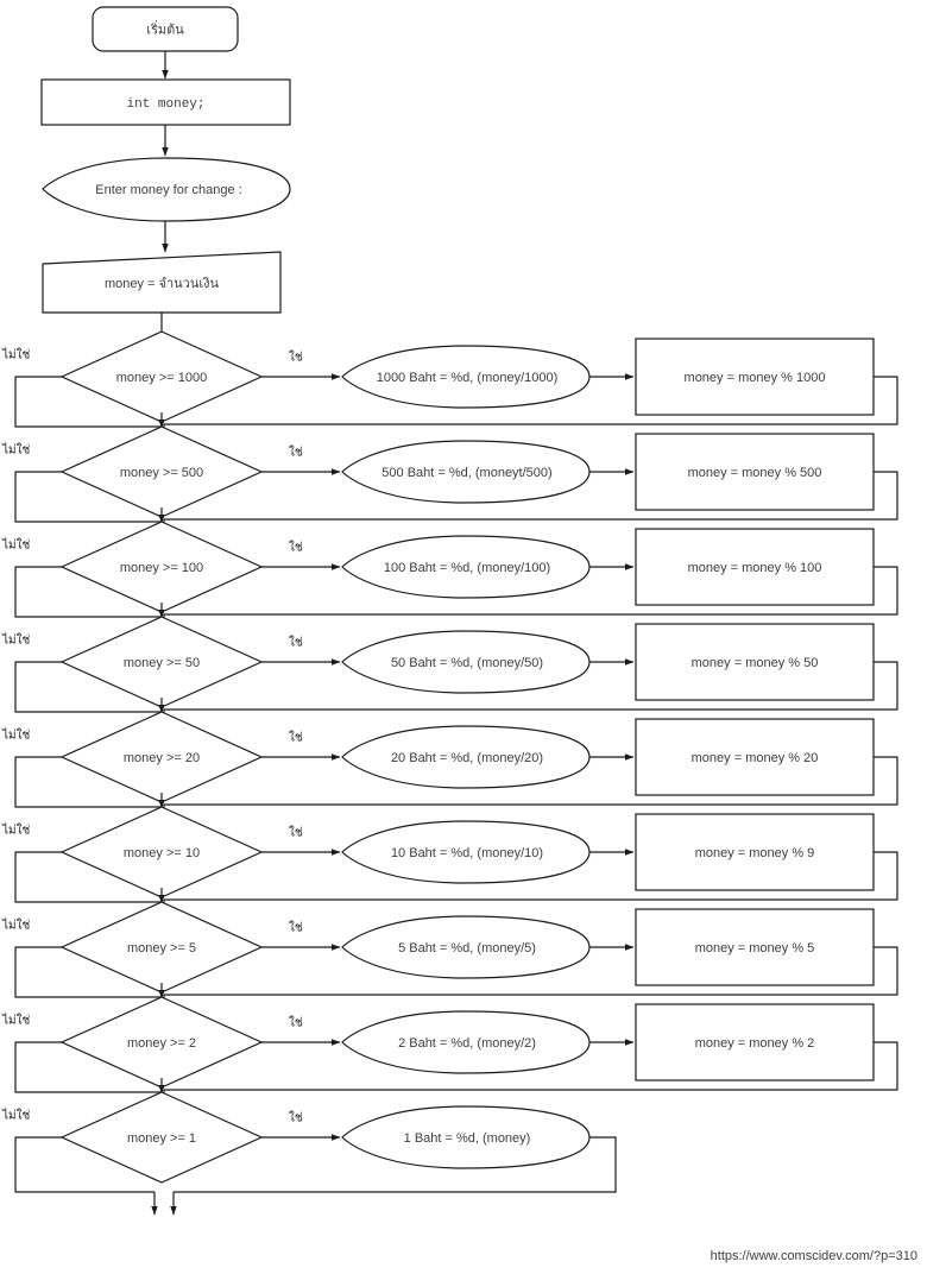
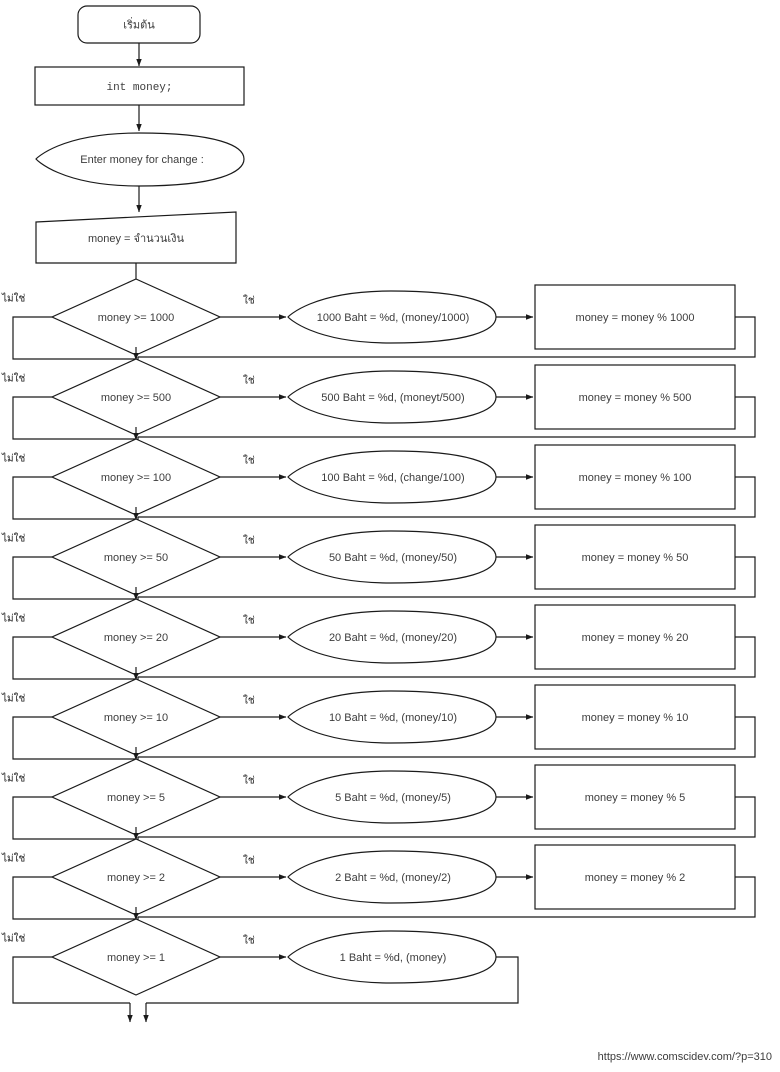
  เริ่มต้น
  int money;
  Enter money for change :
  money = จำนวนเงิน
  money >= 1000
  ใช่
  ไม่ใช่
  1000 Baht = %d, (money/1000)
  money = money % 1000
  money >= 500
  ใช่
  ไม่ใช่
  500 Baht = %d, (moneyt/500)
  money = money % 500
  money >= 100
  ใช่
  ไม่ใช่
- 100 Baht = %d, (money/100)
+ 100 Baht = %d, (change/100)
  money = money % 100
  money >= 50
  ใช่
  ไม่ใช่
  50 Baht = %d, (money/50)
  money = money % 50
  money >= 20
  ใช่
  ไม่ใช่
  20 Baht = %d, (money/20)
  money = money % 20
  money >= 10
  ใช่
  ไม่ใช่
  10 Baht = %d, (money/10)
- money = money % 9
+ money = money % 10
  money >= 5
  ใช่
  ไม่ใช่
  5 Baht = %d, (money/5)
  money = money % 5
  money >= 2
  ใช่
  ไม่ใช่
  2 Baht = %d, (money/2)
  money = money % 2
  money >= 1
  ใช่
  ไม่ใช่
  1 Baht = %d, (money)
  https://www.comscidev.com/?p=310
